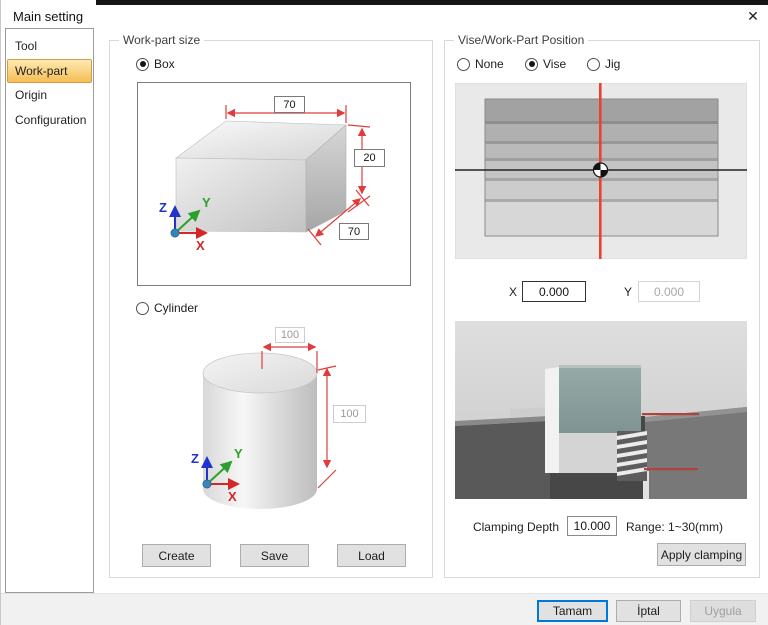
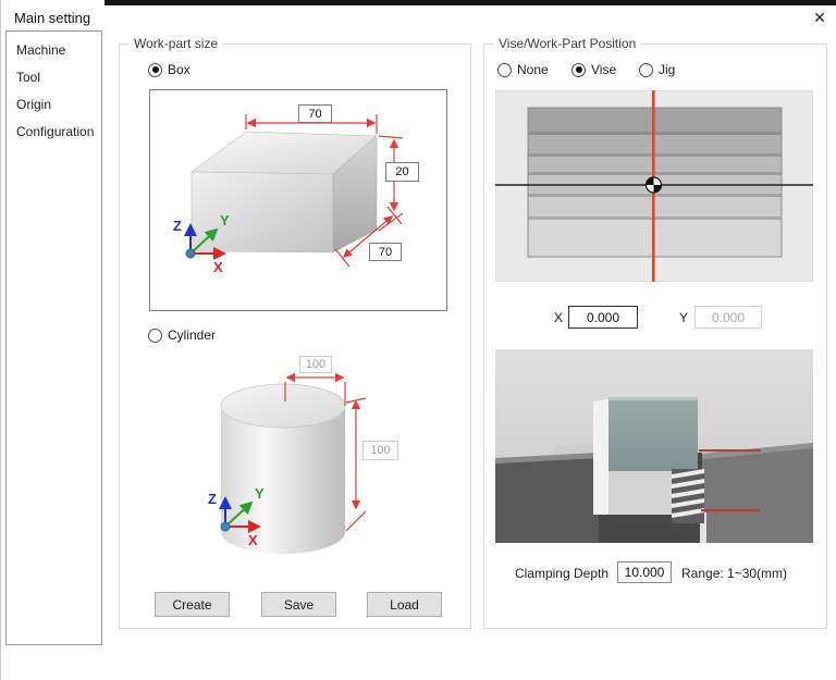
  Main setting
  ✕
+ Machine
  Tool
- Work-part
  Origin
  Configuration
  Work-part size
  Box
  Z
  Y
  X
  70
  20
  70
  Cylinder
  Z
  Y
  X
  100
  100
  Create
  Save
  Load
  Vise/Work-Part Position
  None
  Vise
  Jig
  X
  0.000
  Y
  0.000
  Clamping Depth
  10.000
  Range: 1~30(mm)
- Apply clamping
- Tamam
- İptal
- Uygula
